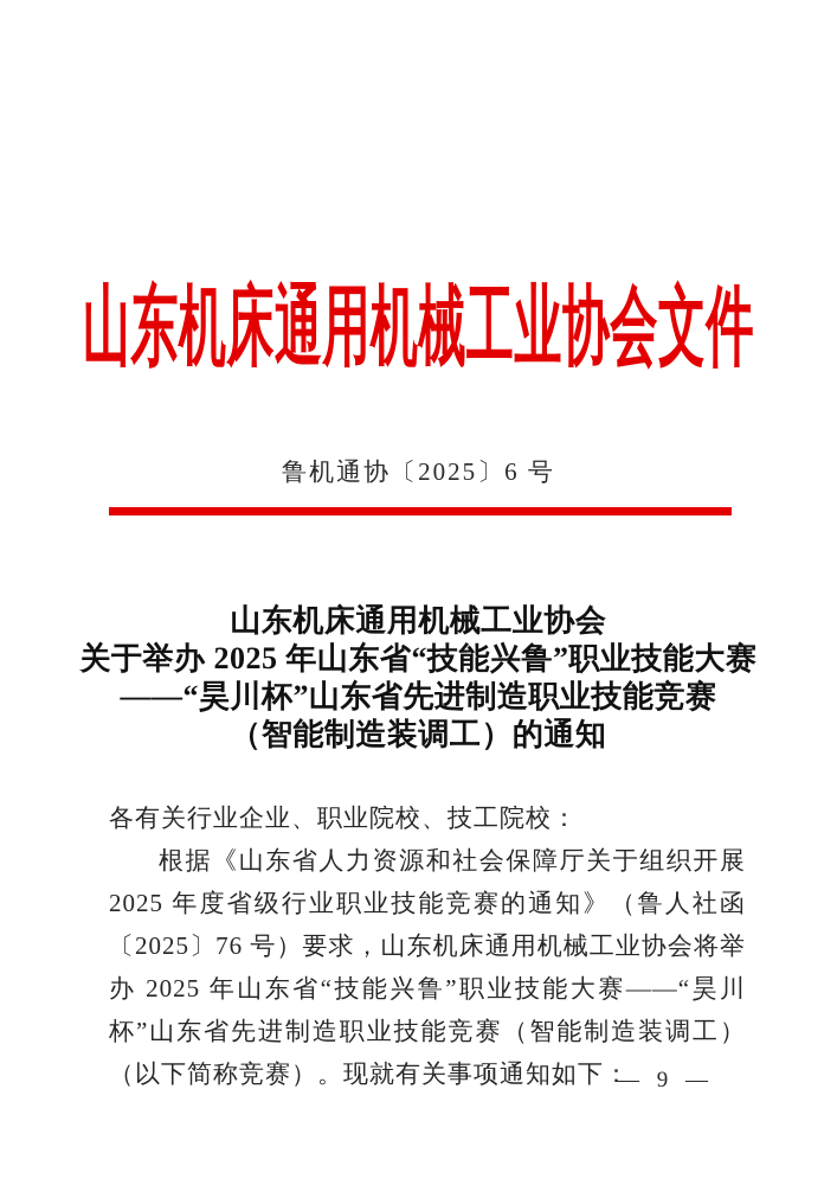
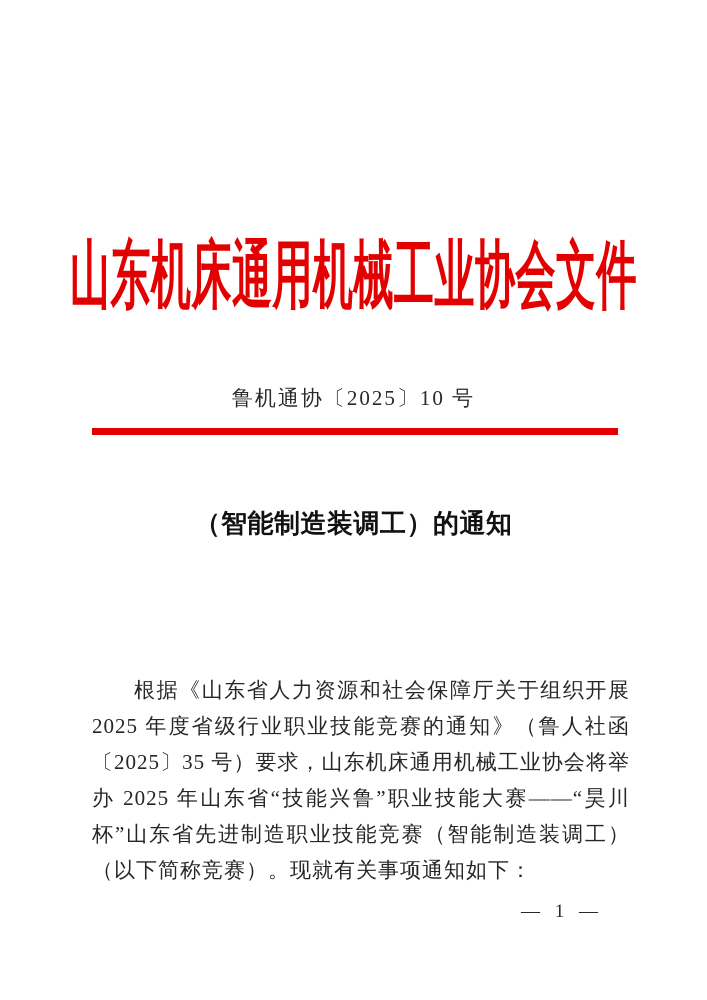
  山东机床通用机械工业协会文件
- 鲁机通协〔2025〕6 号
+ 鲁机通协〔2025〕10 号
- 山东机床通用机械工业协会
- 关于举办 2025 年山东省“技能兴鲁”职业技能大赛
- ——“昊川杯”山东省先进制造职业技能竞赛
  （智能制造装调工）的通知
- 各有关行业企业、职业院校、技工院校：
- 根据《山东省人力资源和社会保障厅关于组织开展 2025 年度省级行业职业技能竞赛的通知》（鲁人社函〔2025〕76 号）要求，山东机床通用机械工业协会将举办 2025 年山东省“技能兴鲁”职业技能大赛——“昊川杯”山东省先进制造职业技能竞赛（智能制造装调工）（以下简称竞赛）。现就有关事项通知如下：
+ 根据《山东省人力资源和社会保障厅关于组织开展 2025 年度省级行业职业技能竞赛的通知》（鲁人社函〔2025〕35 号）要求，山东机床通用机械工业协会将举办 2025 年山东省“技能兴鲁”职业技能大赛——“昊川杯”山东省先进制造职业技能竞赛（智能制造装调工）（以下简称竞赛）。现就有关事项通知如下：
- — 9 —
+ — 1 —
